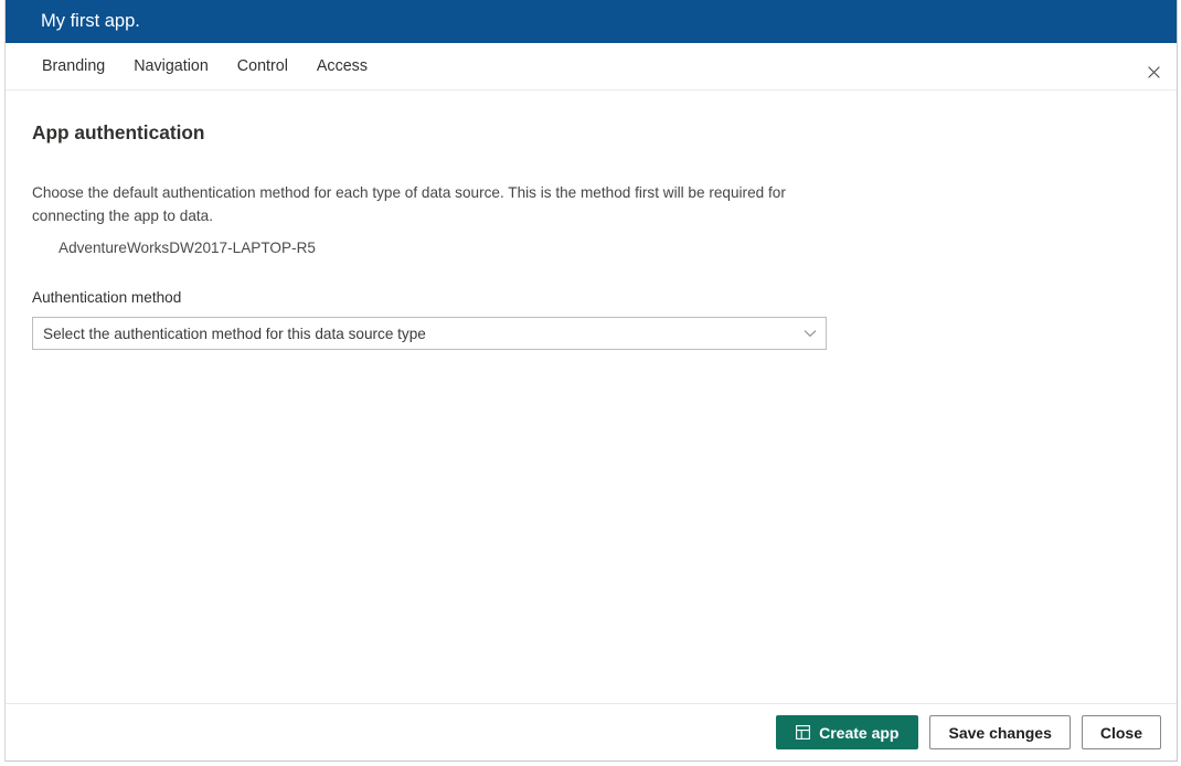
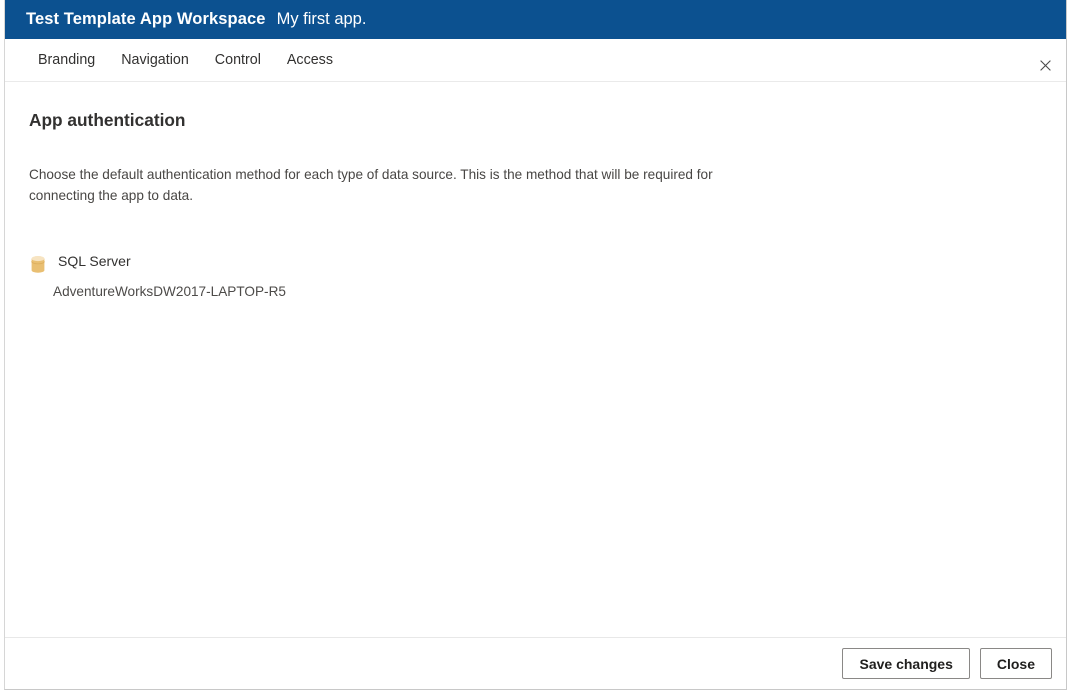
+ Test Template App Workspace
  My first app.
  Branding
  Navigation
  Control
  Access
  App authentication
- Choose the default authentication method for each type of data source. This is the method first will be required for connecting the app to data.
+ Choose the default authentication method for each type of data source. This is the method that will be required for connecting the app to data.
+ SQL Server
  AdventureWorksDW2017-LAPTOP-R5
- Authentication method
- Select the authentication method for this data source type
- Create app
  Save changes
  Close
